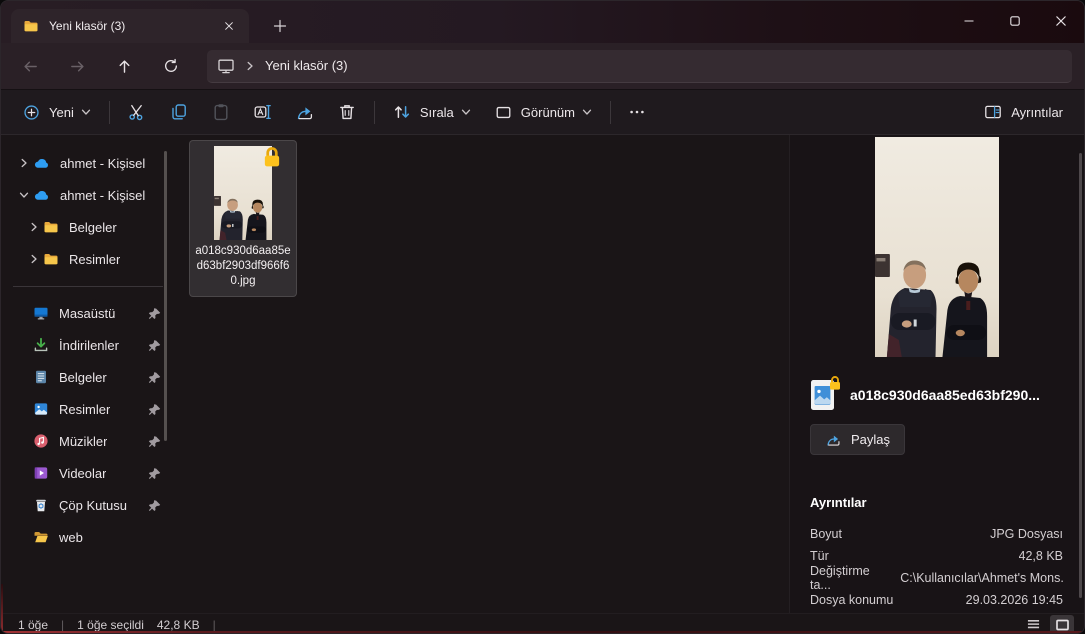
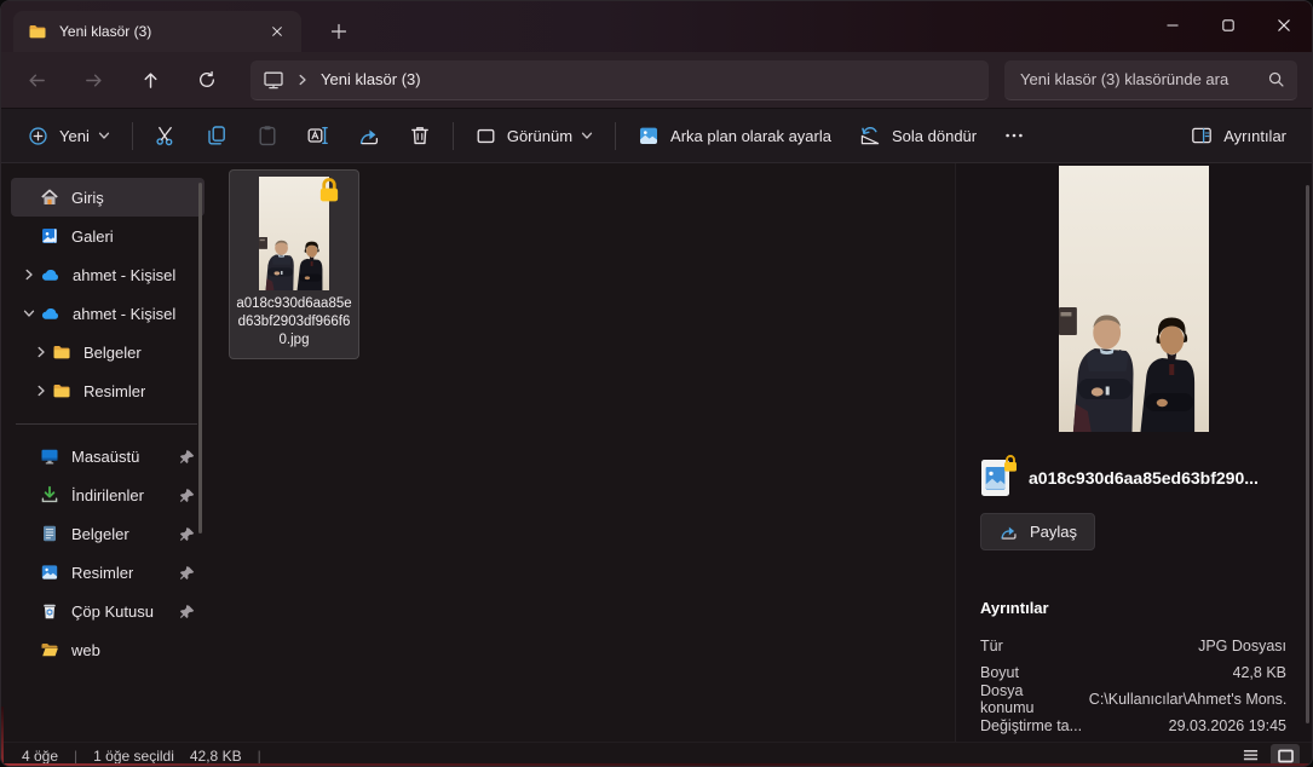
  Yeni klasör (3)
  Yeni klasör (3)
+ Yeni klasör (3) klasöründe ara
  Yeni
- Sırala
  Görünüm
+ Arka plan olarak ayarla
+ Sola döndür
  Ayrıntılar
+ Giriş
+ Galeri
  ahmet - Kişisel
  ahmet - Kişisel
  Belgeler
  Resimler
  Masaüstü
  İndirilenler
  Belgeler
  Resimler
- Müzikler
- Videolar
  Çöp Kutusu
  web
  a018c930d6aa85ed63bf2903df966f60.jpg
  a018c930d6aa85ed63bf290...
  Paylaş
  Ayrıntılar
- Boyut
+ Tür
  JPG Dosyası
- Tür
+ Boyut
  42,8 KB
- Değiştirme ta...
+ Dosya konumu
  C:\Kullanıcılar\Ahmet's Mons.
- Dosya konumu
+ Değiştirme ta...
  29.03.2026 19:45
- 1 öğe
+ 4 öğe
  |
  1 öğe seçildi
  42,8 KB
  |
